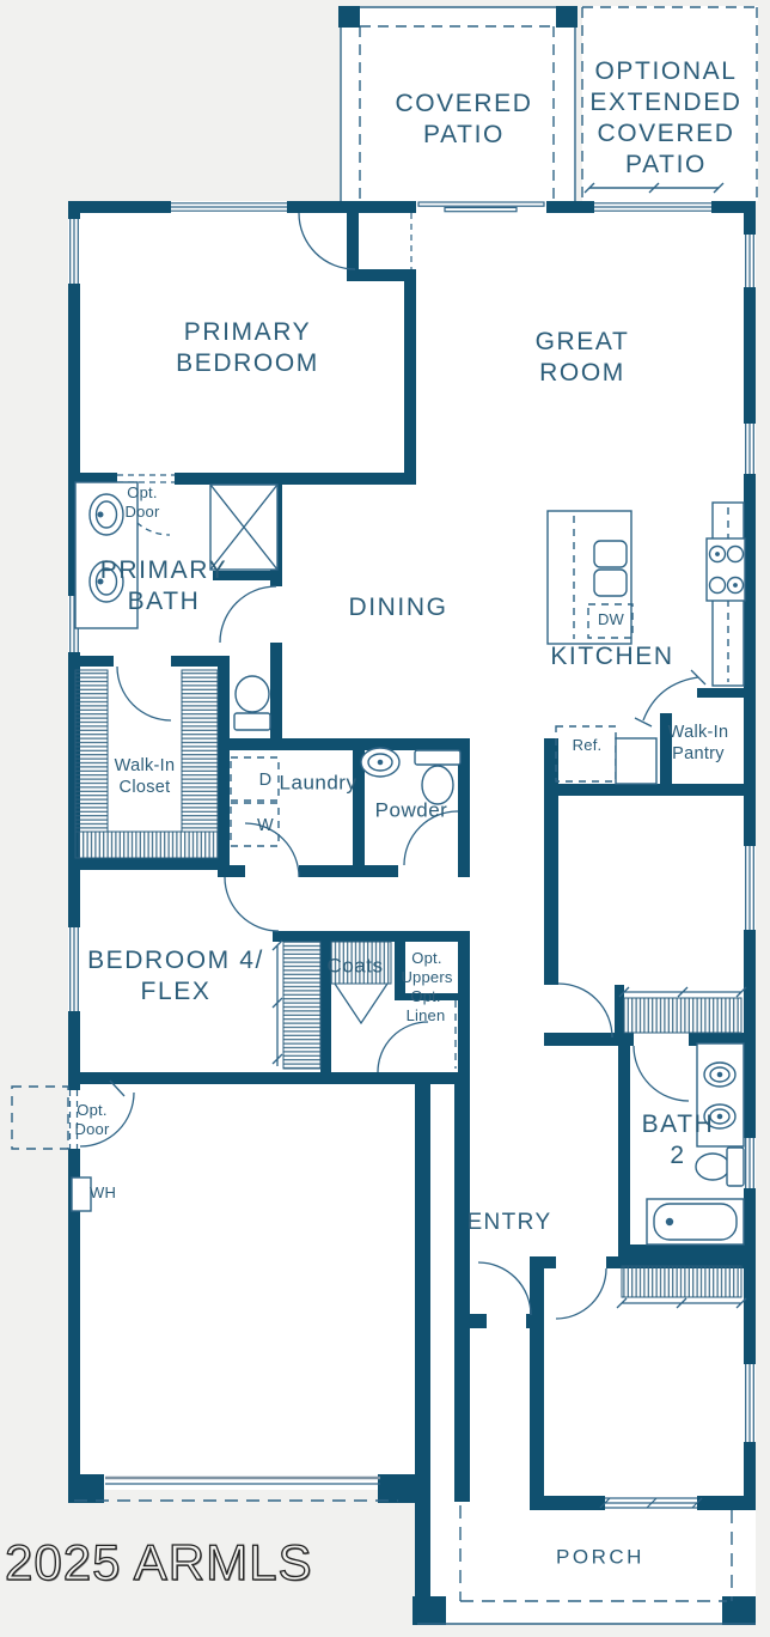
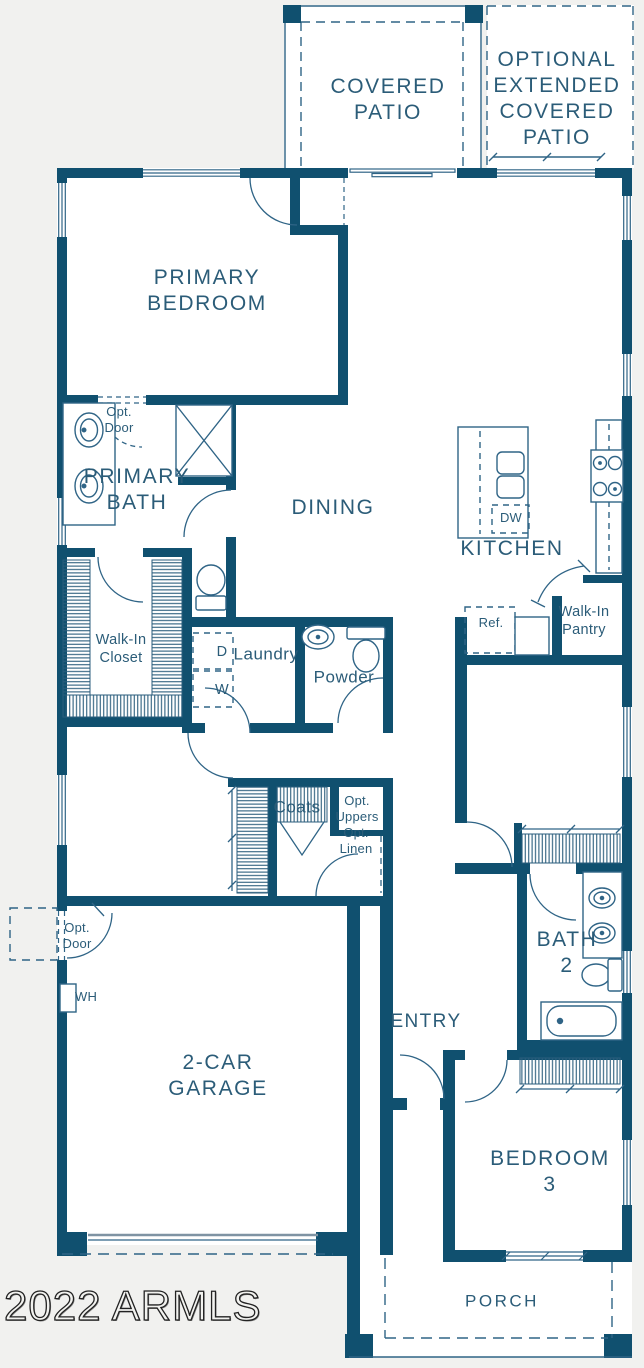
  COVERED
  PATIO
  OPTIONAL
  EXTENDED
  COVERED
  PATIO
  PRIMARY
  BEDROOM
- GREAT
- ROOM
  DINING
  KITCHEN
  PRIMARY
  BATH
  Walk-In
  Closet
  Laundry
  Powder
  Walk-In
  Pantry
- BEDROOM 4/
- FLEX
  BATH
  2
  ENTRY
+ 2-CAR
+ GARAGE
+ BEDROOM 3
  PORCH
  DW
  Ref.
  D
  W
  WH
  Coats
  Opt.
  Uppers
  Opt.
  Linen
  Opt.
  Door
  Opt.
  Door
- 2025 ARMLS
+ 2022 ARMLS
